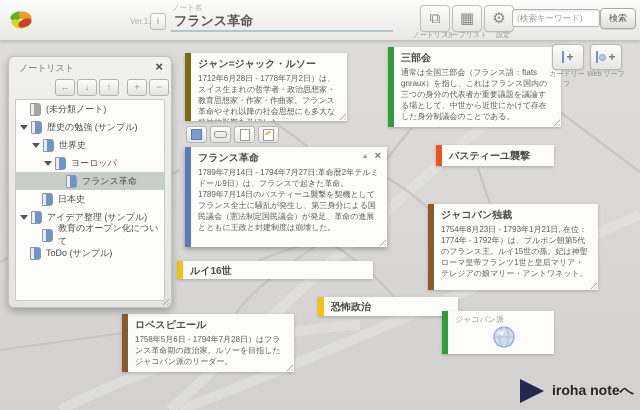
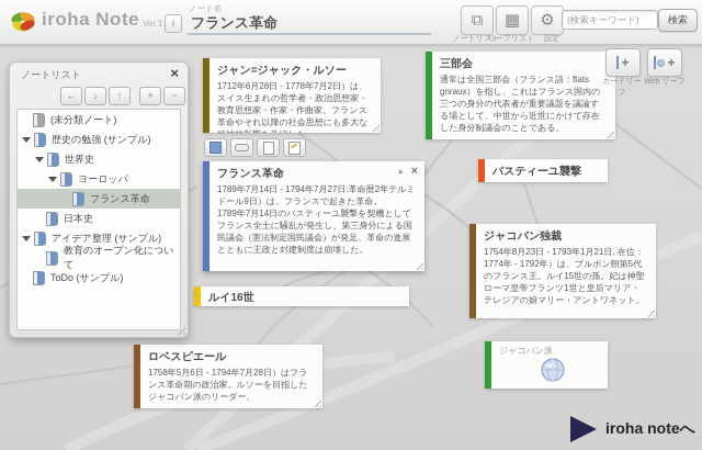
+ iroha Note
  Ver.1
  i
  ノート名
  フランス革命
  ⧉
  ▦
  ⚙
  (検索キーワード)
  検索
  +
  +
  ノートリスト
  ×
  ←
  ↓
  ↑
  +
  −
  (未分類ノート)
  歴史の勉強 (サンプル)
  世界史
  ヨーロッパ
  フランス革命
  日本史
  アイデア整理 (サンプル)
  教育のオープン化について
  ToDo (サンプル)
  ジャン=ジャック・ルソー
  1712年6月28日 - 1778年7月2日）は、スイス生まれの哲学者・政治思想家・教育思想家・作家・作曲家。フランス革命やそれ以降の社会思想にも多大な
  三部会
  通常は全国三部会（フランス語：ftats gnraux）を指し、これはフランス国内の三つの身分の代表者が重要議題を議論する場として、中世から近世にかけて存在した身分制議会のことである。
  フランス革命
  ×
  1789年7月14日 - 1794年7月27日:革命暦2年テルミドール9日）は、フランスで起きた革命。
  1789年7月14日のバスティーユ襲撃を契機としてフランス全土に騒乱が発生し、第三身分による国民議会（憲法制定国民議会）が発足、革命の進展とともに王政と封建制度は崩壊した。
  バスティーユ襲撃
  ジャコバン独裁
  1754年8月23日 - 1793年1月21日, 在位：1774年 - 1792年）は、ブルボン朝第5代のフランス王。ルイ15世の孫。妃は神聖ローマ皇帝フランツ1世と皇后マリア・テレジアの娘マリー・アントワネット。
  ルイ16世
- 恐怖政治
  ロベスピエール
  1758年5月6日 - 1794年7月28日）はフランス革命期の政治家。ルソーを目指したジャコバン派のリーダー。
  ジャコバン派
  iroha noteへ
